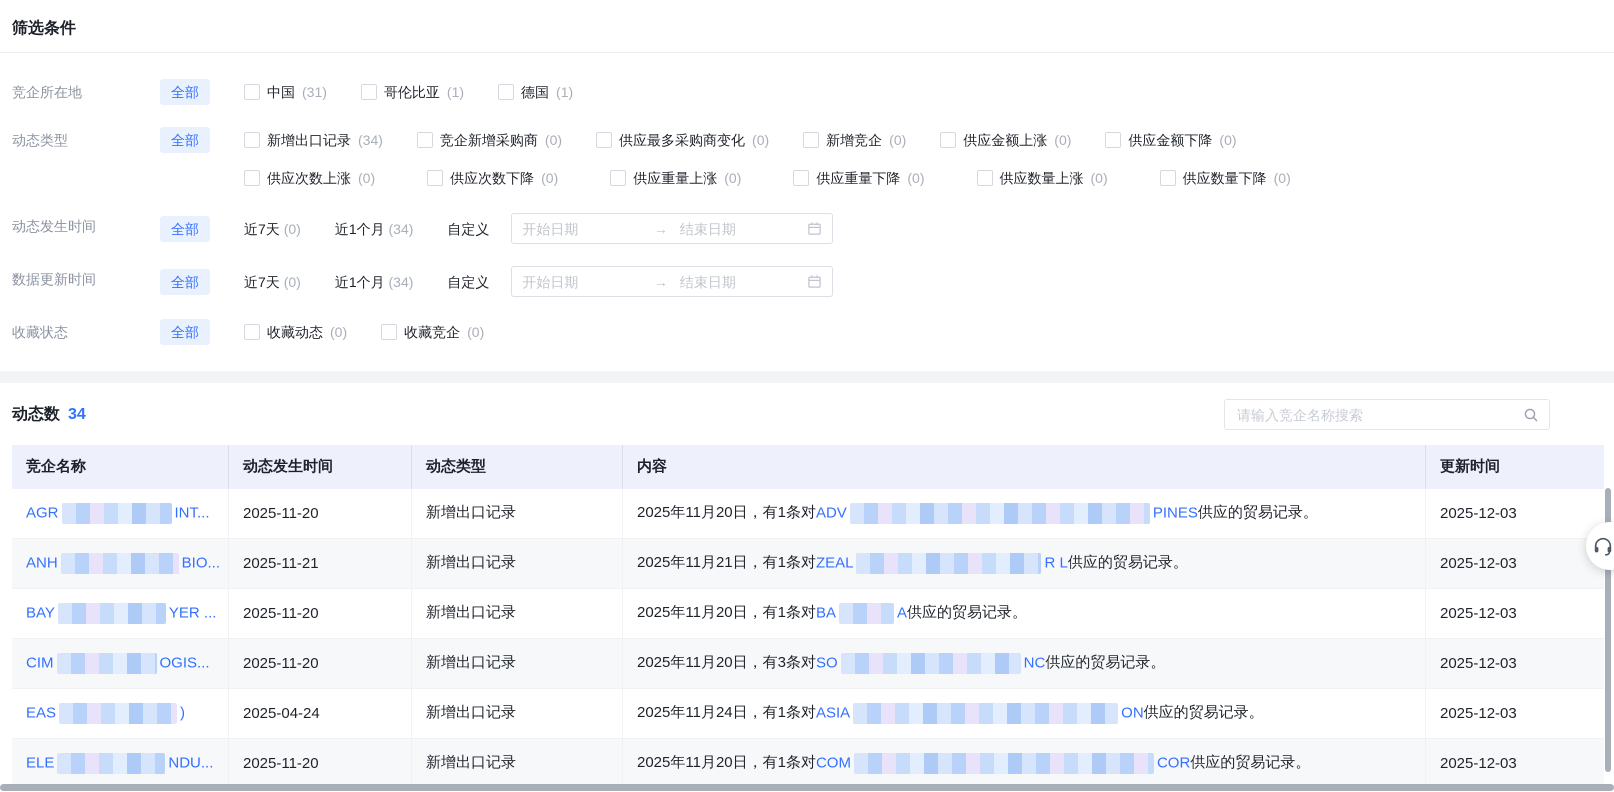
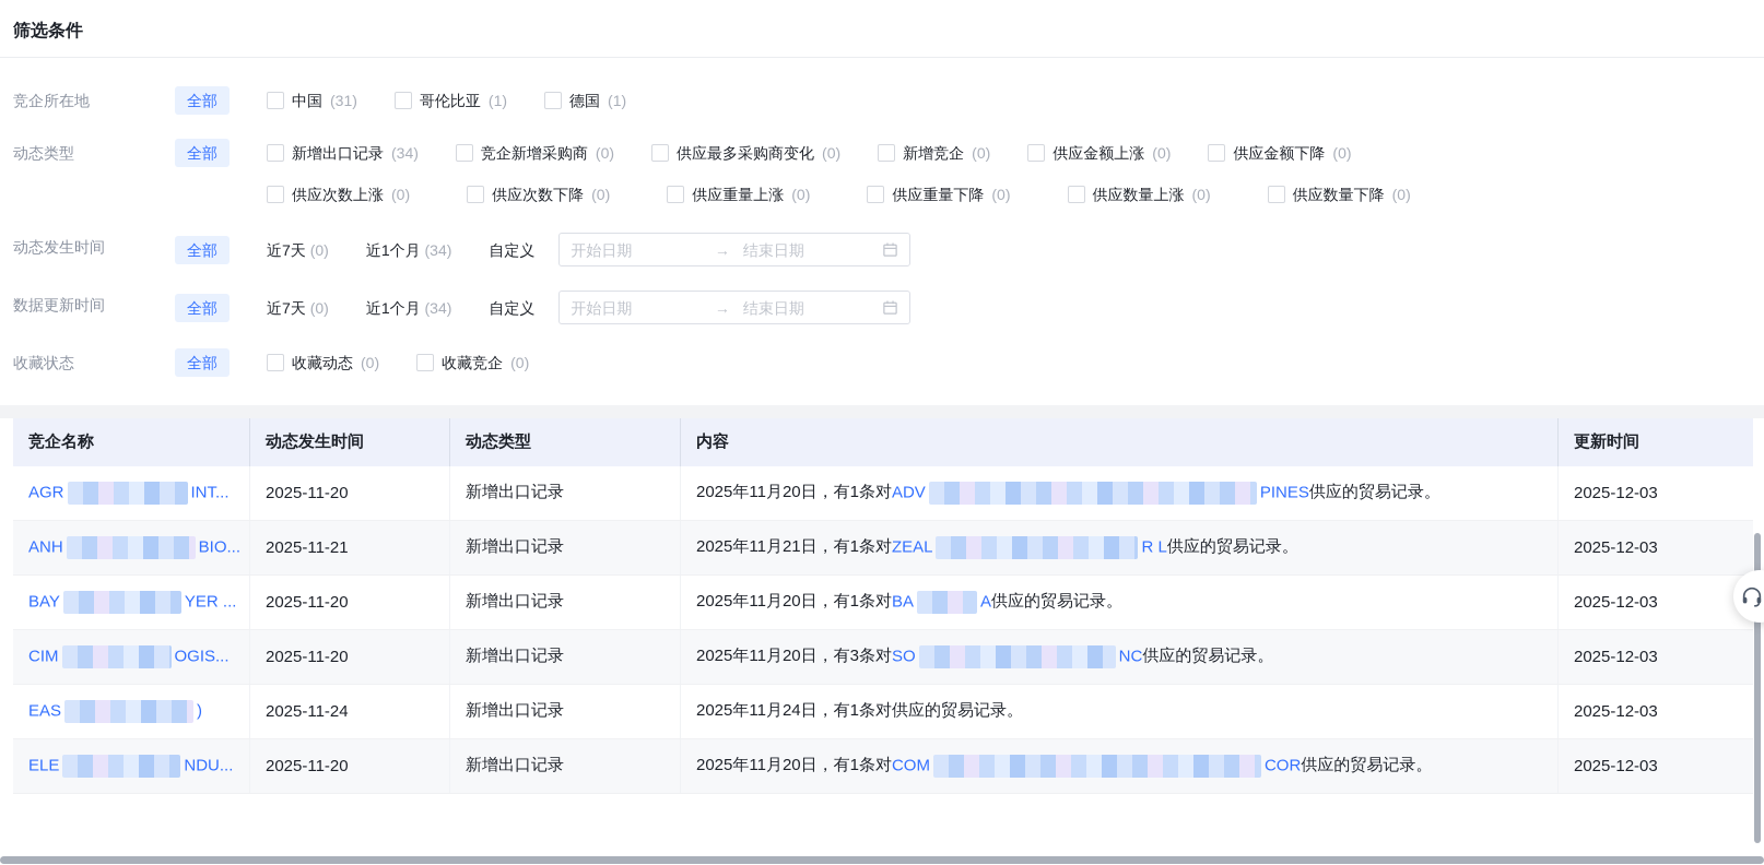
  筛选条件
  竞企所在地
  全部
  中国
  (31)
  哥伦比亚
  (1)
  德国
  (1)
  动态类型
  全部
  新增出口记录
  (34)
  竞企新增采购商
  (0)
  供应最多采购商变化
  (0)
  新增竞企
  (0)
  供应金额上涨
  (0)
  供应金额下降
  (0)
  供应次数上涨
  (0)
  供应次数下降
  (0)
  供应重量上涨
  (0)
  供应重量下降
  (0)
  供应数量上涨
  (0)
  供应数量下降
  (0)
  动态发生时间
  全部
  近7天 (0)
  近1个月 (34)
  自定义
  开始日期
  →
  结束日期
  数据更新时间
  全部
  近7天 (0)
  近1个月 (34)
  自定义
  开始日期
  →
  结束日期
  收藏状态
  全部
  收藏动态
  (0)
  收藏竞企
  (0)
- 动态数 34
- 请输入竞企名称搜索
  竞企名称
  动态发生时间
  动态类型
  内容
  更新时间
  AGR INT...
  2025-11-20
  新增出口记录
  2025年11月20日，有1条对
  ADV PINES
  供应的贸易记录。
  2025-12-03
  ANH BIO...
  2025-11-21
  新增出口记录
  2025年11月21日，有1条对
  ZEAL R L
  供应的贸易记录。
  2025-12-03
  BAY YER ...
  2025-11-20
  新增出口记录
  2025年11月20日，有1条对
  BA A
  供应的贸易记录。
  2025-12-03
  CIM OGIS...
  2025-11-20
  新增出口记录
  2025年11月20日，有3条对
  SO NC
  供应的贸易记录。
  2025-12-03
  EAS )
- 2025-04-24
+ 2025-11-24
  新增出口记录
  2025年11月24日，有1条对
- ASIA ON
  供应的贸易记录。
  2025-12-03
  ELE NDU...
  2025-11-20
  新增出口记录
  2025年11月20日，有1条对
  COM COR
  供应的贸易记录。
  2025-12-03
